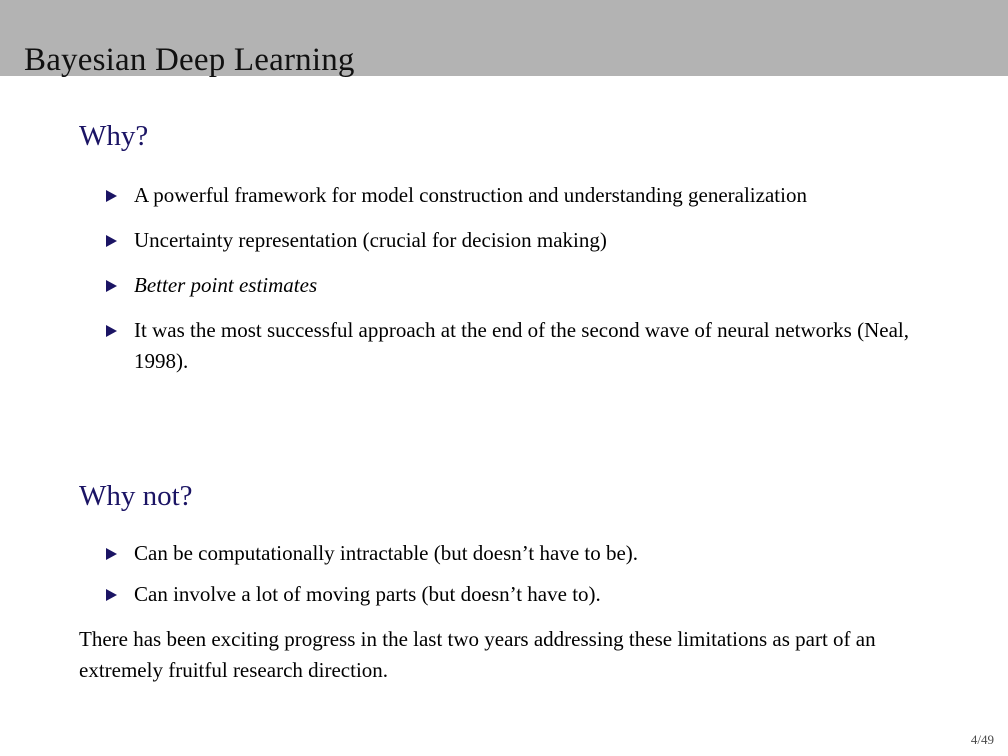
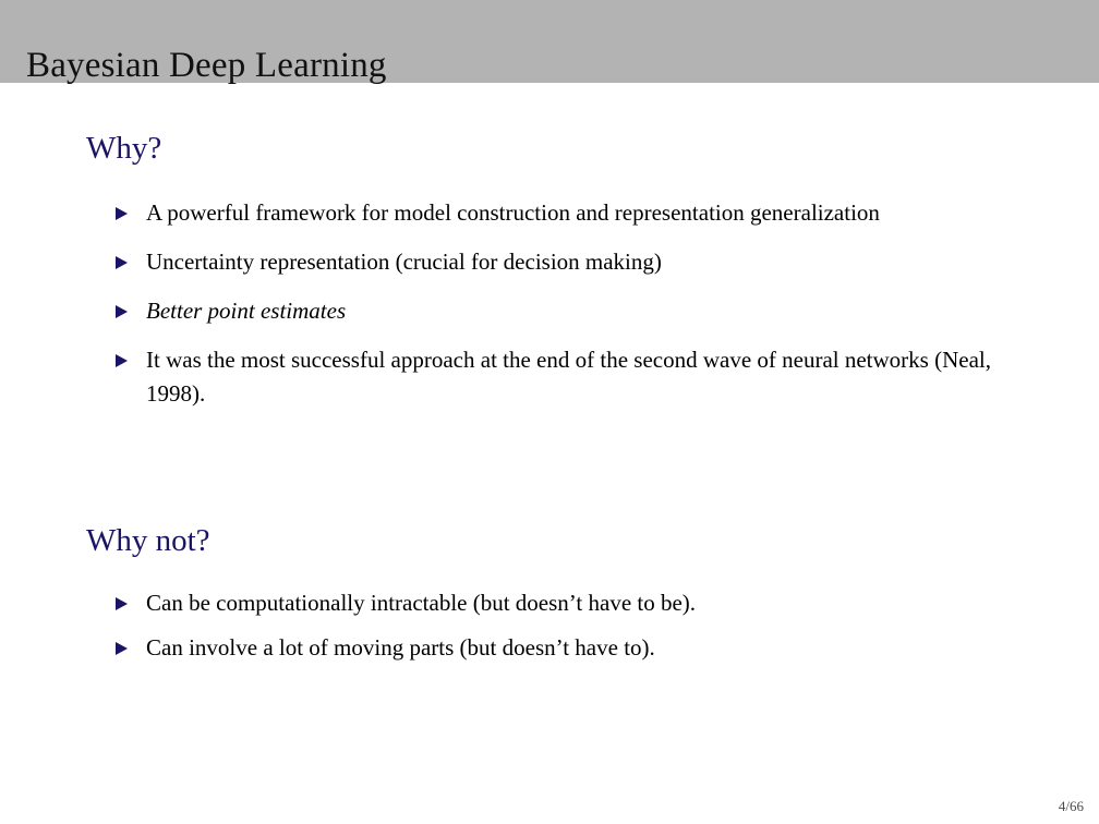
  Bayesian Deep Learning
  Why?
- A powerful framework for model construction and understanding generalization
+ A powerful framework for model construction and representation generalization
  Uncertainty representation (crucial for decision making)
  Better point estimates
  It was the most successful approach at the end of the second wave of neural networks (Neal, 1998).
  Why not?
  Can be computationally intractable (but doesn’t have to be).
  Can involve a lot of moving parts (but doesn’t have to).
- There has been exciting progress in the last two years addressing these limitations as part of an extremely fruitful research direction.
- 4/49
+ 4/66
